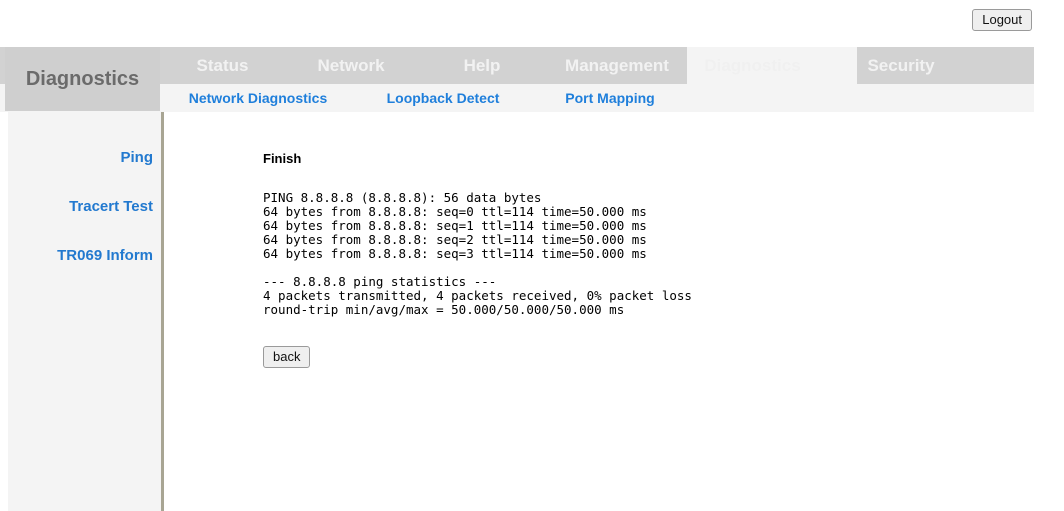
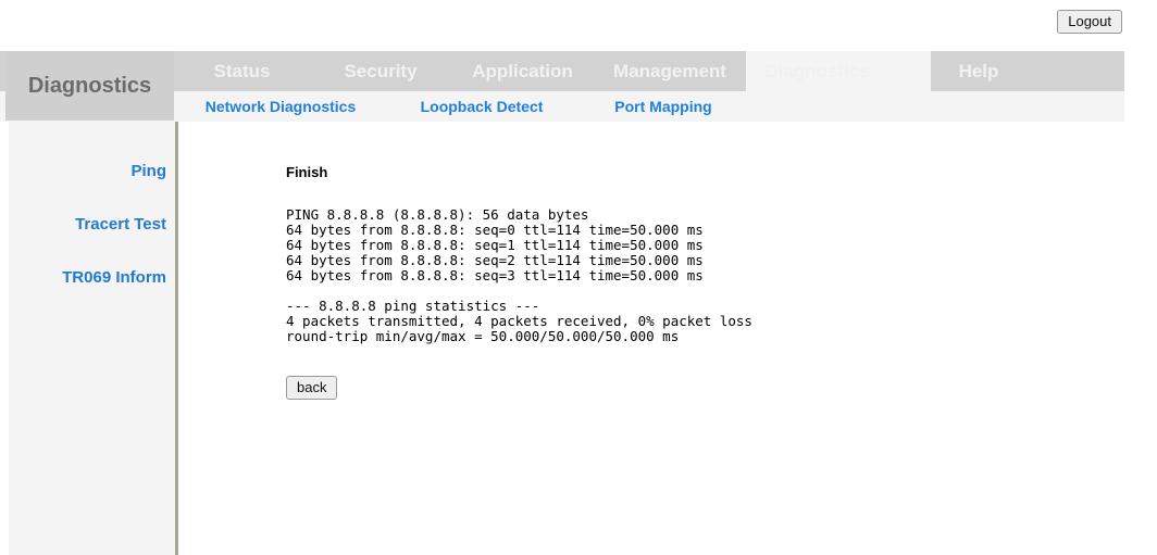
  Logout
  Status
- Network
- Help
+ Security
+ Application
  Management
- Security
+ Help
  Diagnostics
  Network Diagnostics
  Loopback Detect
  Port Mapping
  Ping
  Tracert Test
  TR069 Inform
  Finish
  PING 8.8.8.8 (8.8.8.8): 56 data bytes
  64 bytes from 8.8.8.8: seq=0 ttl=114 time=50.000 ms
  64 bytes from 8.8.8.8: seq=1 ttl=114 time=50.000 ms
  64 bytes from 8.8.8.8: seq=2 ttl=114 time=50.000 ms
  64 bytes from 8.8.8.8: seq=3 ttl=114 time=50.000 ms
  --- 8.8.8.8 ping statistics ---
  4 packets transmitted, 4 packets received, 0% packet loss
  round-trip min/avg/max = 50.000/50.000/50.000 ms
  back
